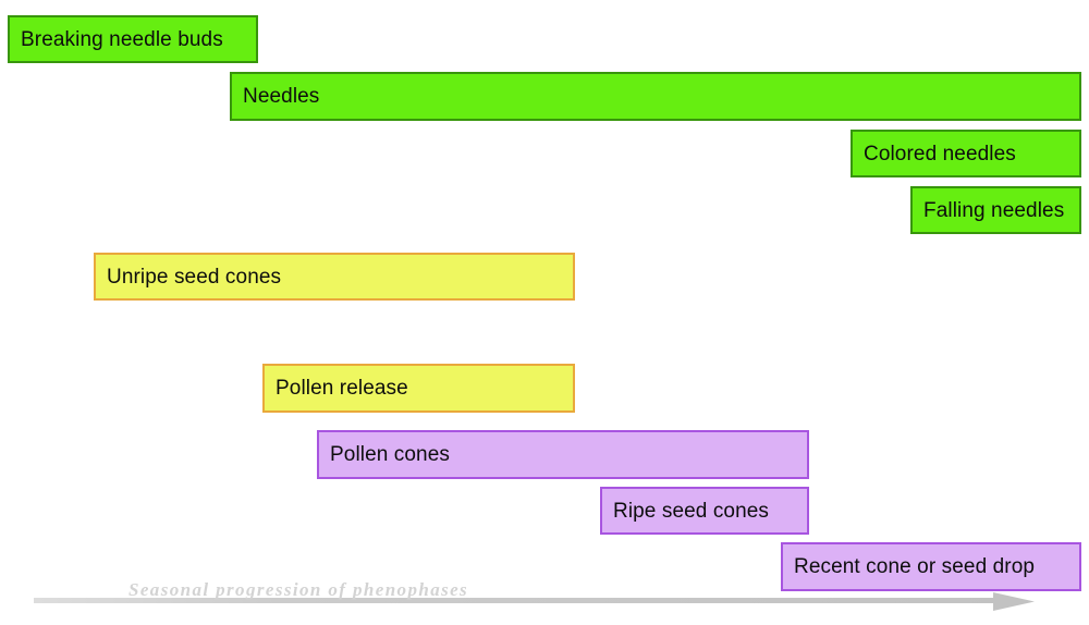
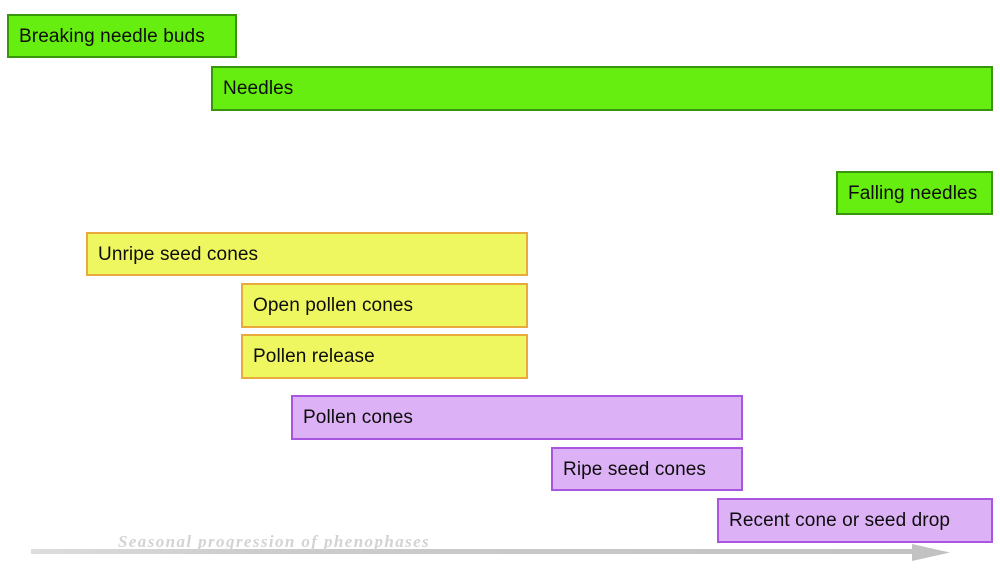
  Breaking needle buds
  Needles
- Colored needles
  Falling needles
  Unripe seed cones
+ Open pollen cones
  Pollen release
  Pollen cones
  Ripe seed cones
  Recent cone or seed drop
  Seasonal progression of phenophases
